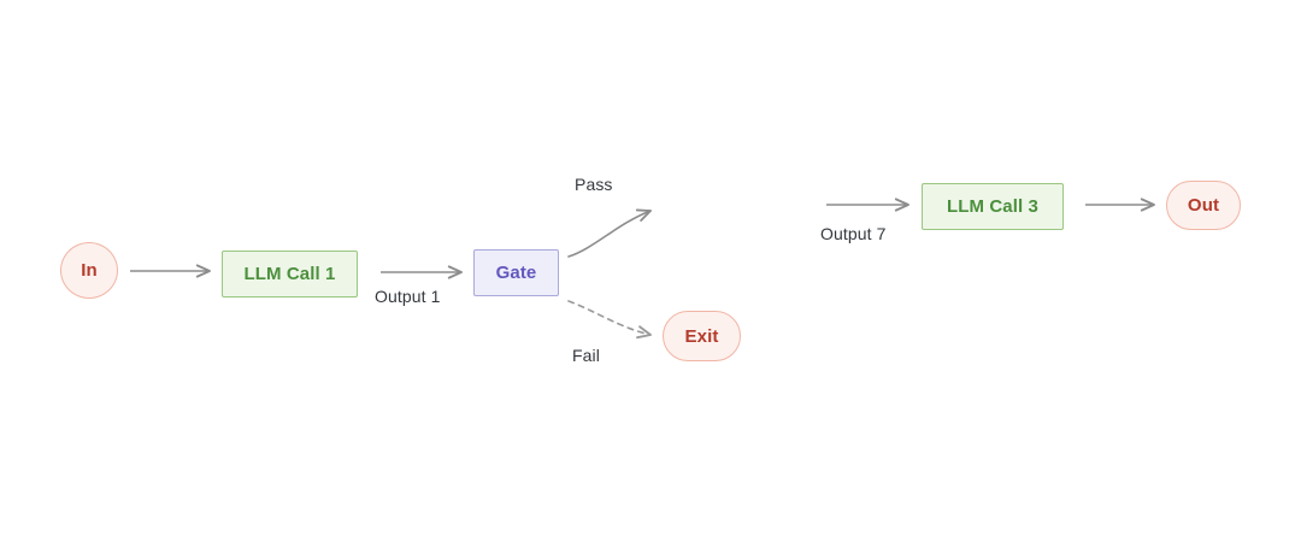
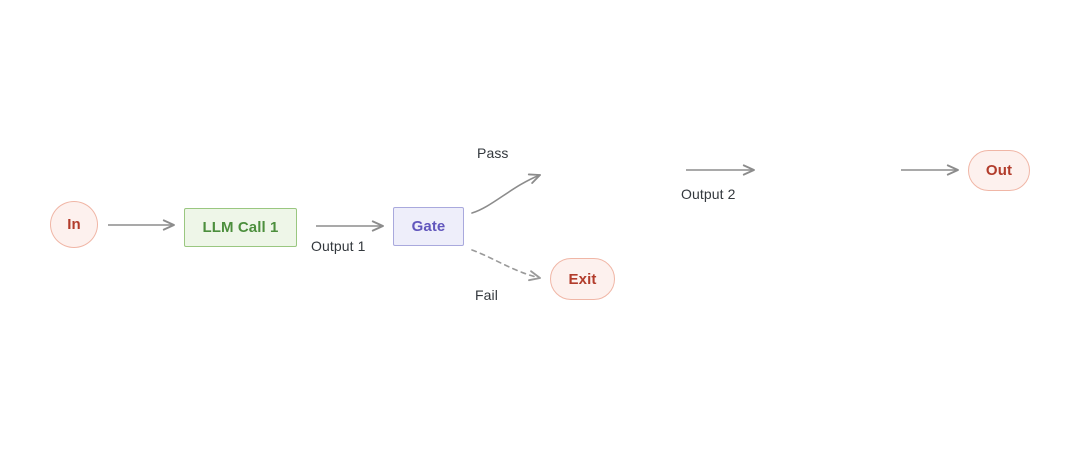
  In
  LLM Call 1
  Gate
- LLM Call 3
  Out
  Exit
  Output 1
  Pass
  Fail
- Output 7
+ Output 2
